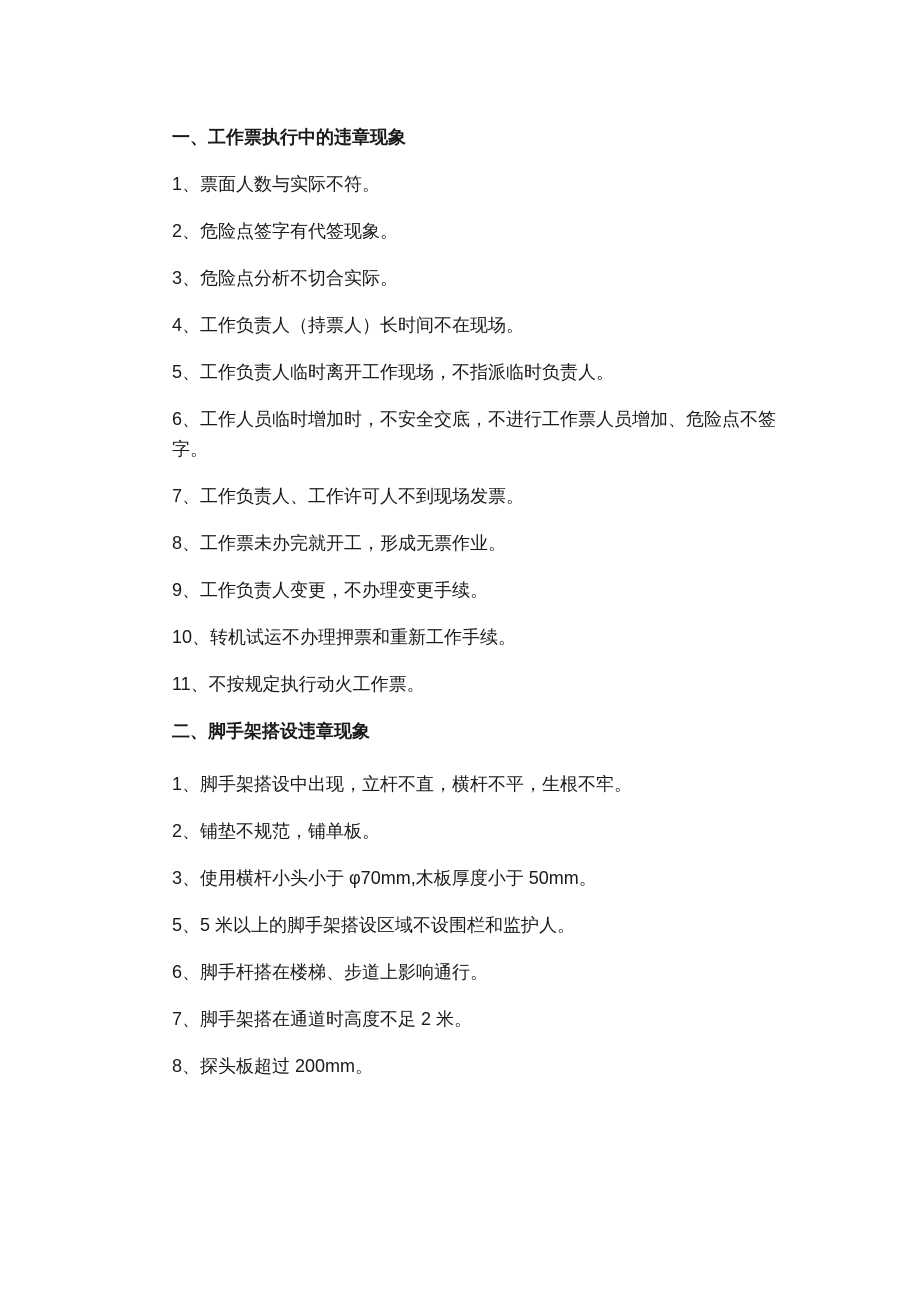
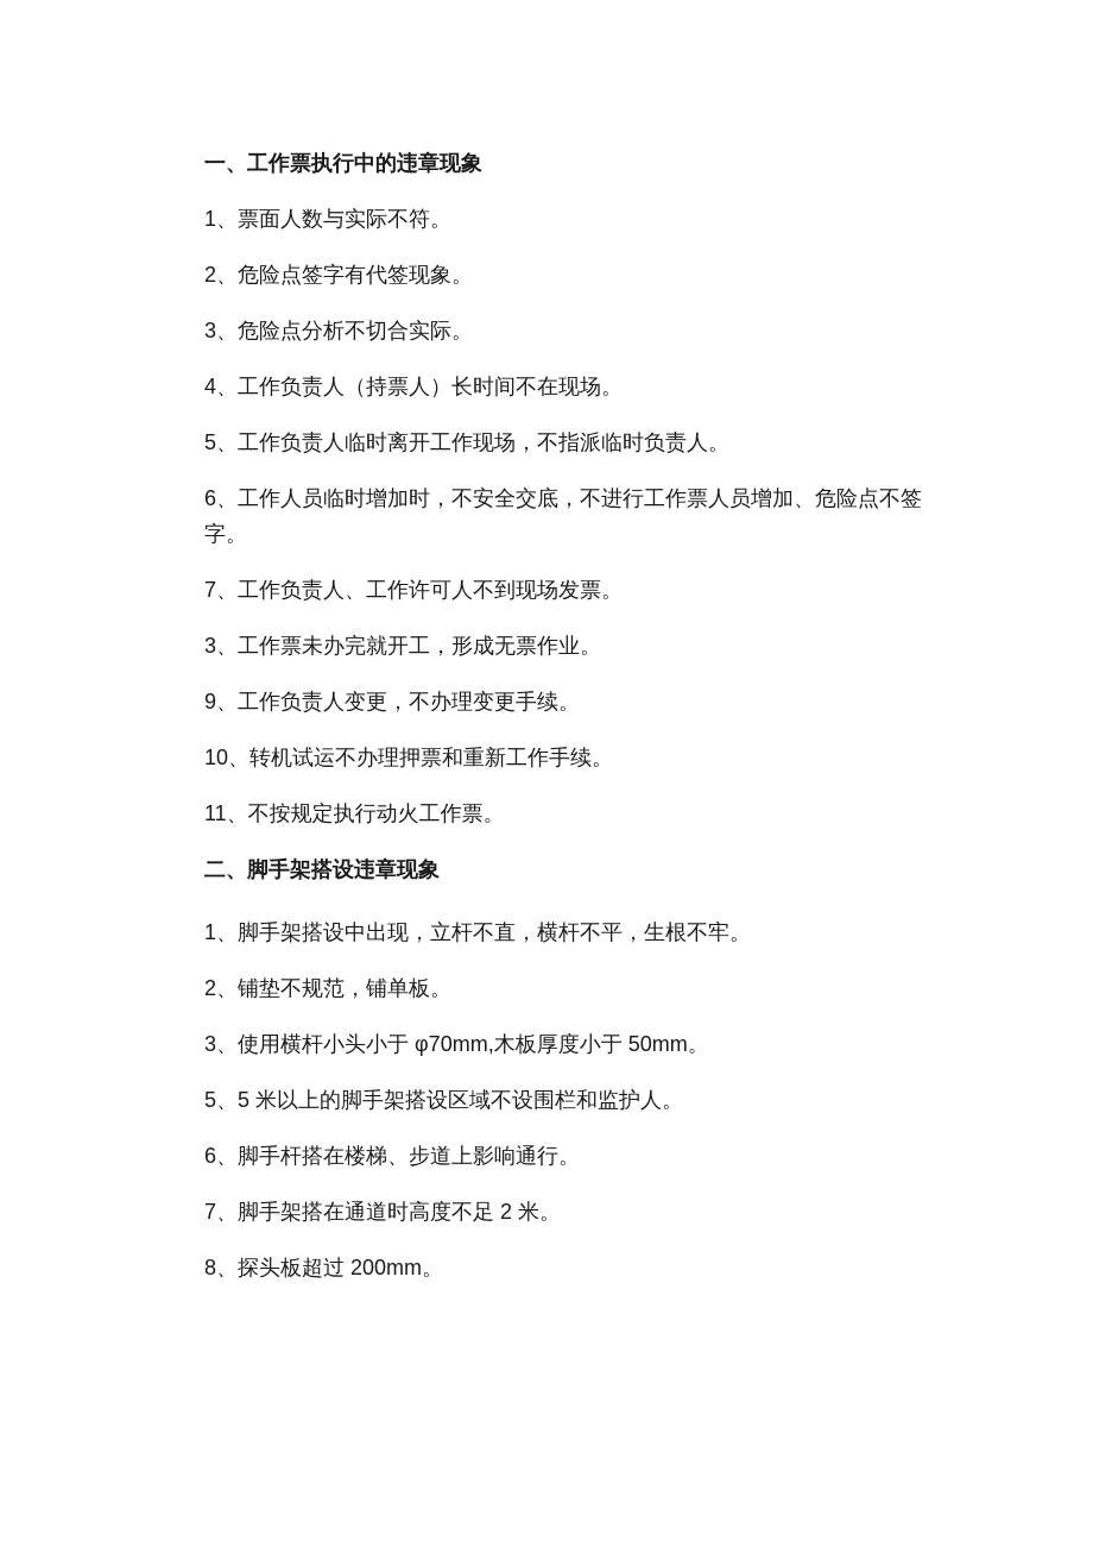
  一、工作票执行中的违章现象
  1、票面人数与实际不符。
  2、危险点签字有代签现象。
  3、危险点分析不切合实际。
  4、工作负责人（持票人）长时间不在现场。
  5、工作负责人临时离开工作现场，不指派临时负责人。
  6、工作人员临时增加时，不安全交底，不进行工作票人员增加、危险点不签
  字。
  7、工作负责人、工作许可人不到现场发票。
- 8、工作票未办完就开工，形成无票作业。
+ 3、工作票未办完就开工，形成无票作业。
  9、工作负责人变更，不办理变更手续。
  10、转机试运不办理押票和重新工作手续。
  11、不按规定执行动火工作票。
  二、脚手架搭设违章现象
  1、脚手架搭设中出现，立杆不直，横杆不平，生根不牢。
  2、铺垫不规范，铺单板。
  3、使用横杆小头小于 φ70mm,木板厚度小于 50mm。
  5、5 米以上的脚手架搭设区域不设围栏和监护人。
  6、脚手杆搭在楼梯、步道上影响通行。
  7、脚手架搭在通道时高度不足 2 米。
  8、探头板超过 200mm。
